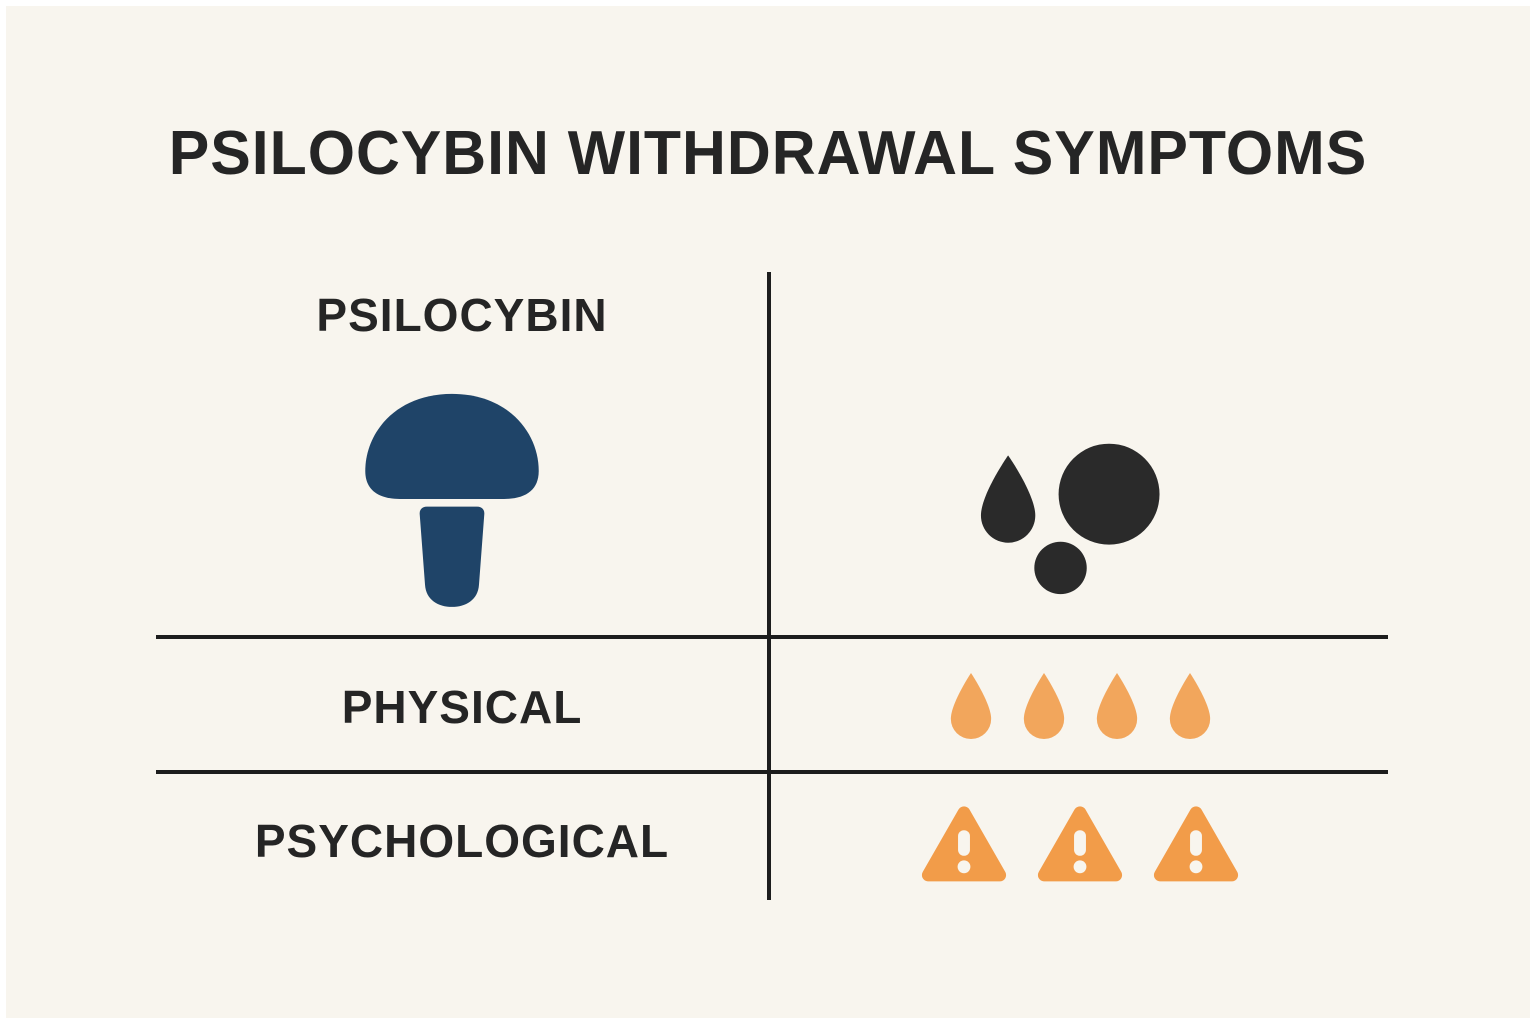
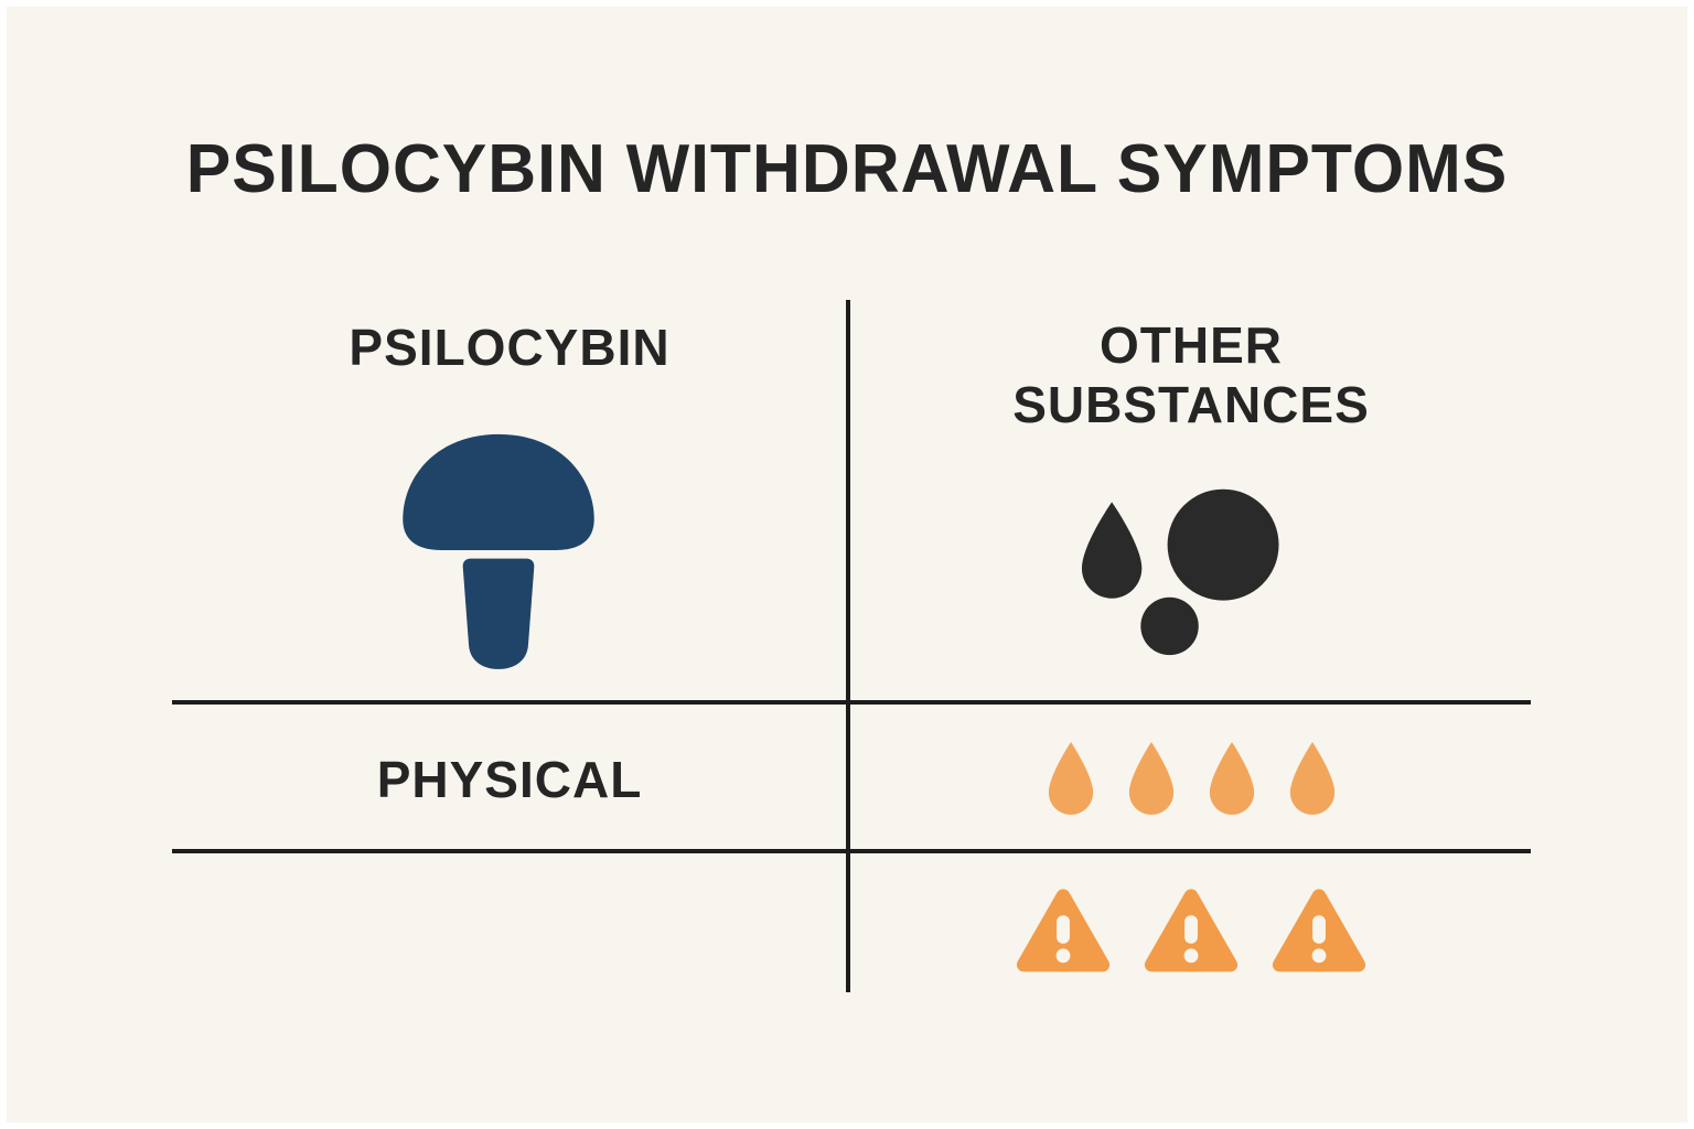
  PSILOCYBIN WITHDRAWAL SYMPTOMS
  PSILOCYBIN
+ OTHER SUBSTANCES
  PHYSICAL
- PSYCHOLOGICAL
